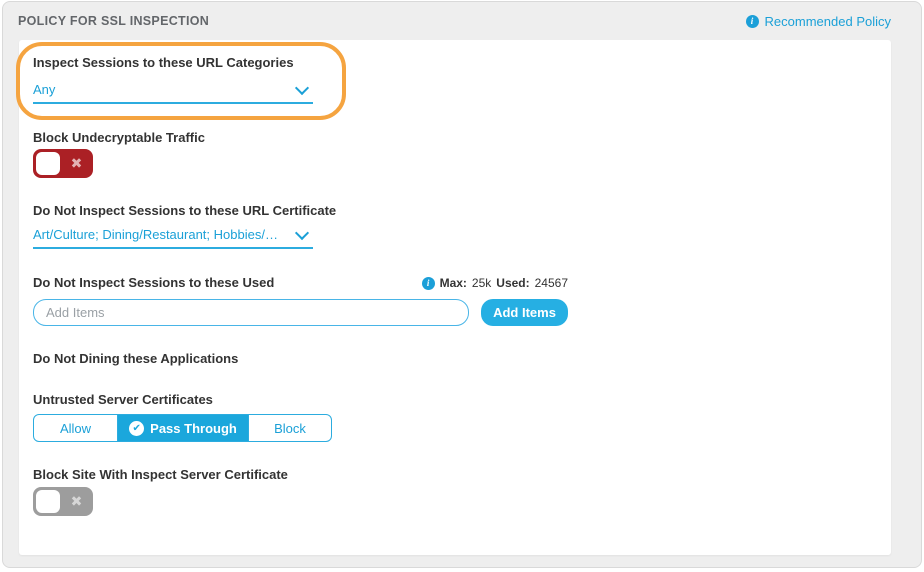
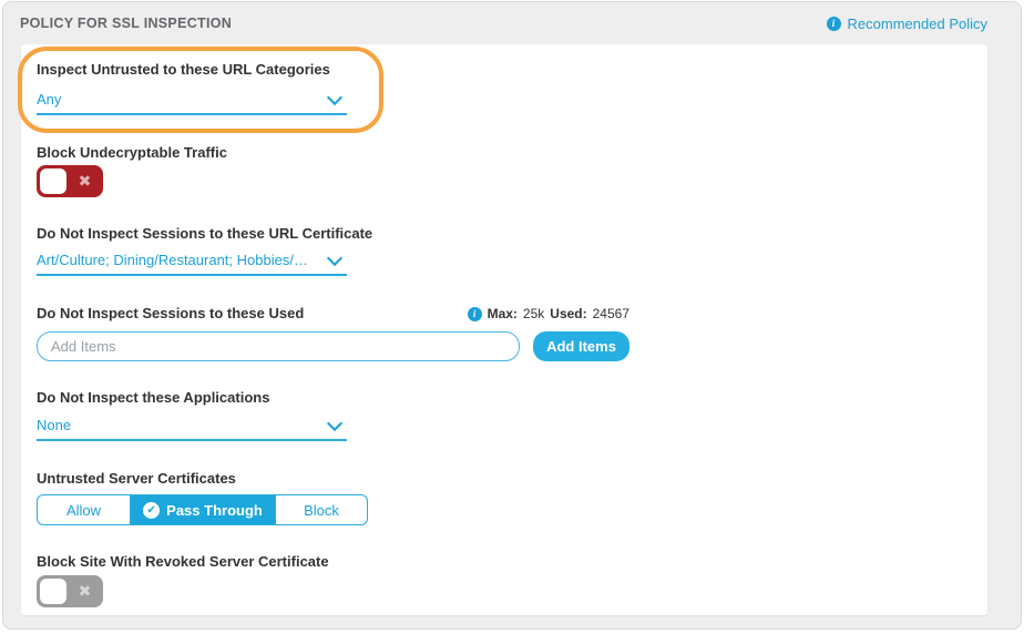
  POLICY FOR SSL INSPECTION
  i
  Recommended Policy
- Inspect Sessions to these URL Categories
+ Inspect Untrusted to these URL Categories
  Any
  Block Undecryptable Traffic
  ✖
  Do Not Inspect Sessions to these URL Certificate
  Art/Culture; Dining/Restaurant; Hobbies/…
  Do Not Inspect Sessions to these Used
  i
  Max:
  25k
  Used:
  24567
  Add Items
  Add Items
- Do Not Dining these Applications
+ Do Not Inspect these Applications
+ None
  Untrusted Server Certificates
  Allow
  ✔
  Pass Through
  Block
- Block Site With Inspect Server Certificate
+ Block Site With Revoked Server Certificate
  ✖
